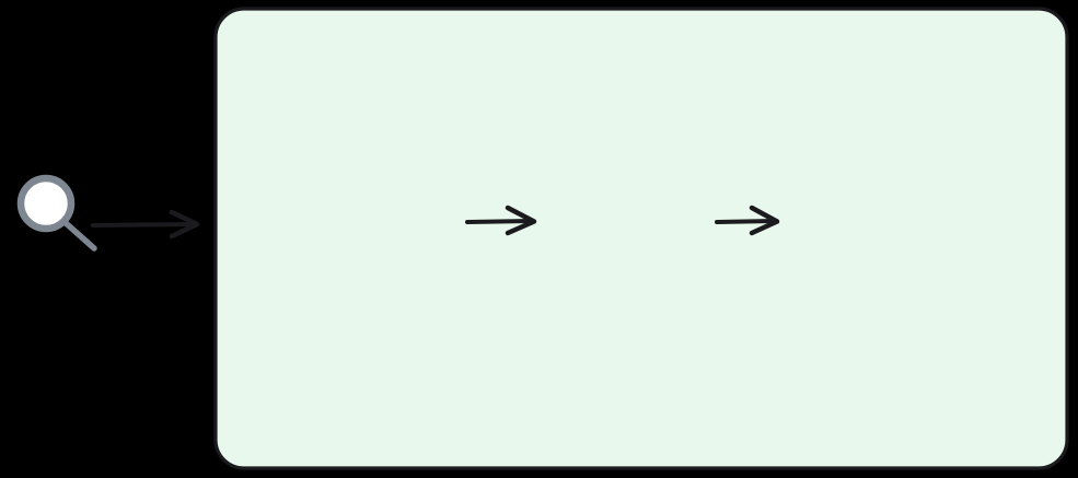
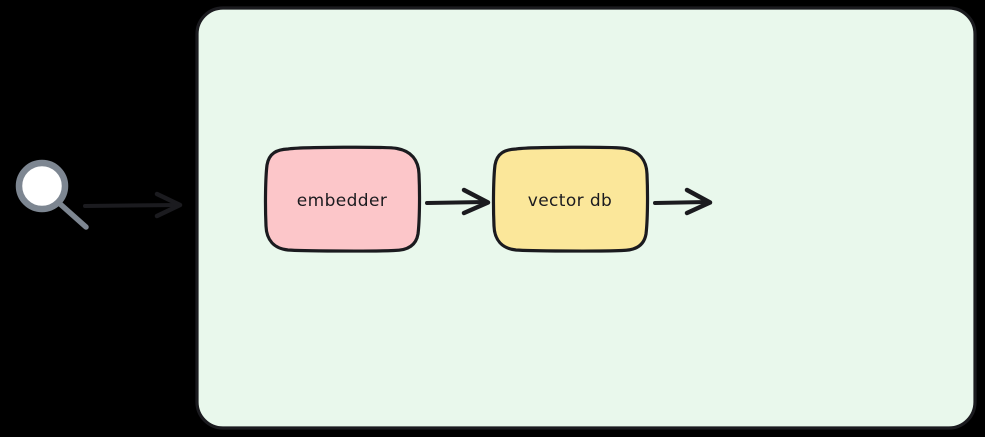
+ embedder
+ vector db
